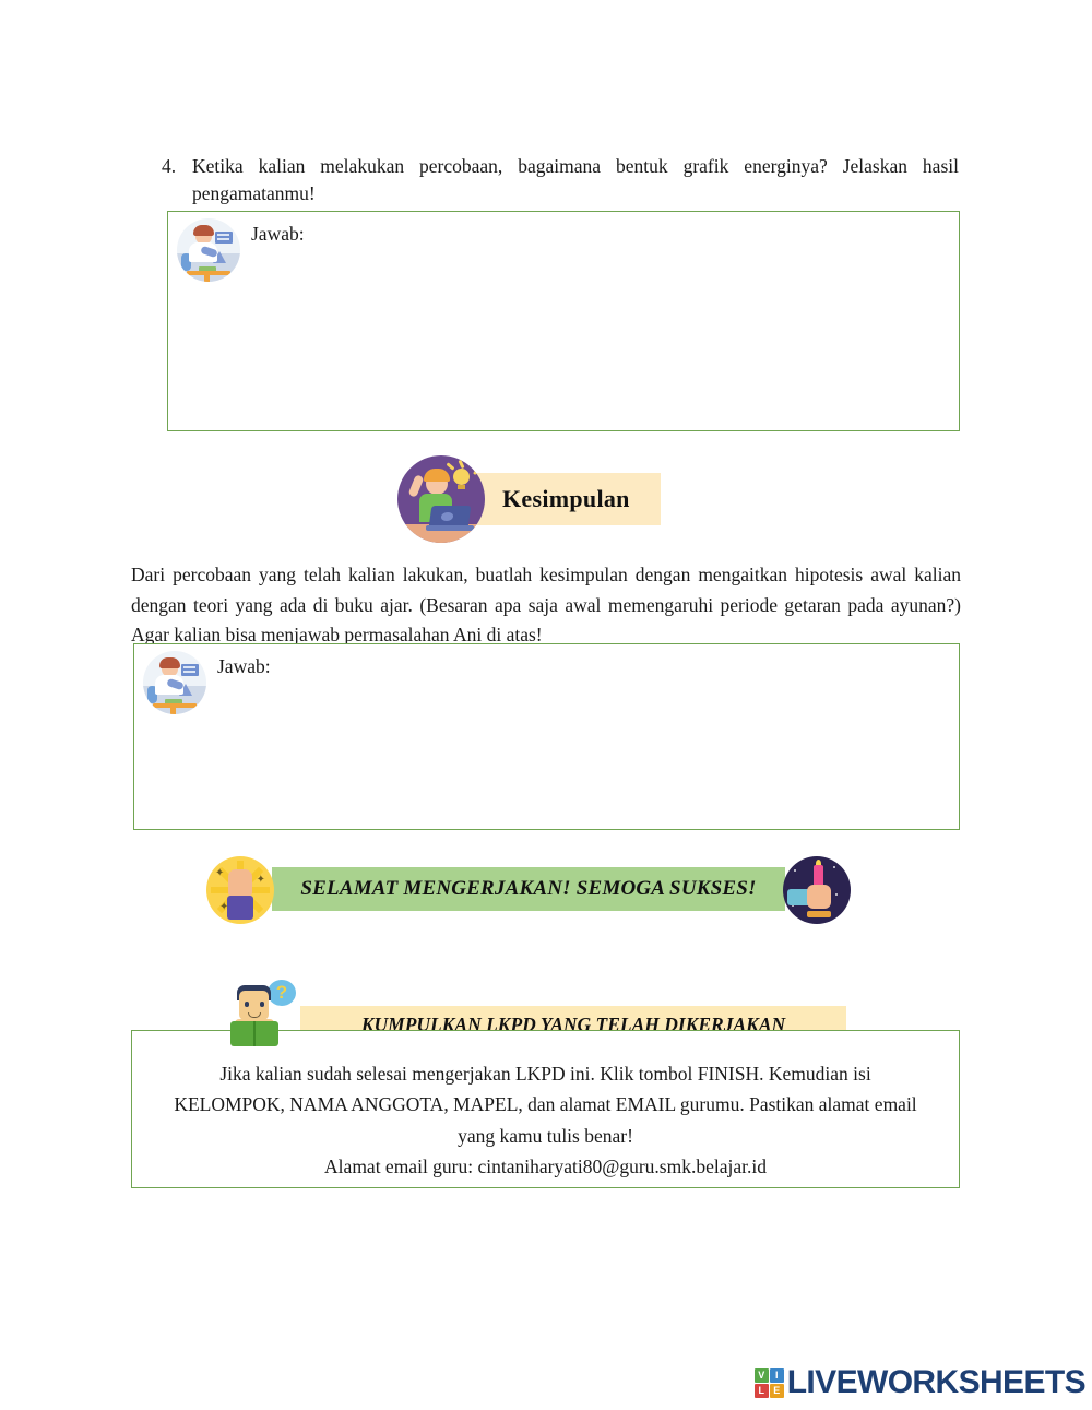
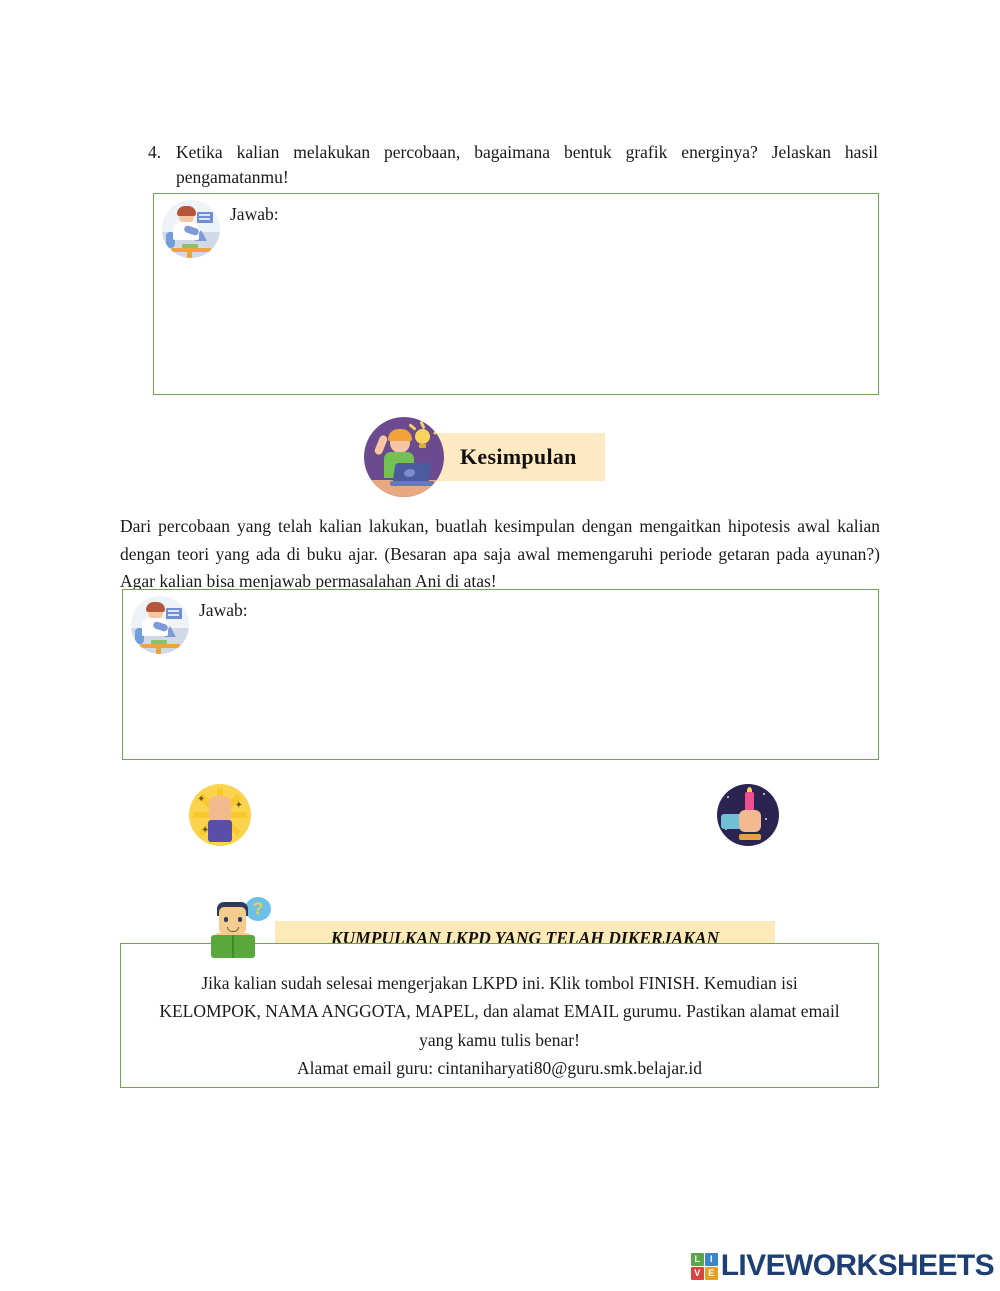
  4.
  Ketika kalian melakukan percobaan, bagaimana bentuk grafik energinya? Jelaskan hasil pengamatanmu!
  Jawab:
  Kesimpulan
  Dari percobaan yang telah kalian lakukan, buatlah kesimpulan dengan mengaitkan hipotesis awal kalian dengan teori yang ada di buku ajar. (Besaran apa saja awal memengaruhi periode getaran pada ayunan?) Agar kalian bisa menjawab permasalahan Ani di atas!
  Jawab:
- SELAMAT MENGERJAKAN! SEMOGA SUKSES!
  ✦
  ✦
  ✦
  KUMPULKAN LKPD YANG TELAH DIKERJAKAN
  ?
  Jika kalian sudah selesai mengerjakan LKPD ini. Klik tombol FINISH. Kemudian isi KELOMPOK, NAMA ANGGOTA, MAPEL, dan alamat EMAIL gurumu. Pastikan alamat email yang kamu tulis benar!
  Alamat email guru: cintaniharyati80@guru.smk.belajar.id
- V
+ L
  I
- L
+ V
  E
  LIVEWORKSHEETS
